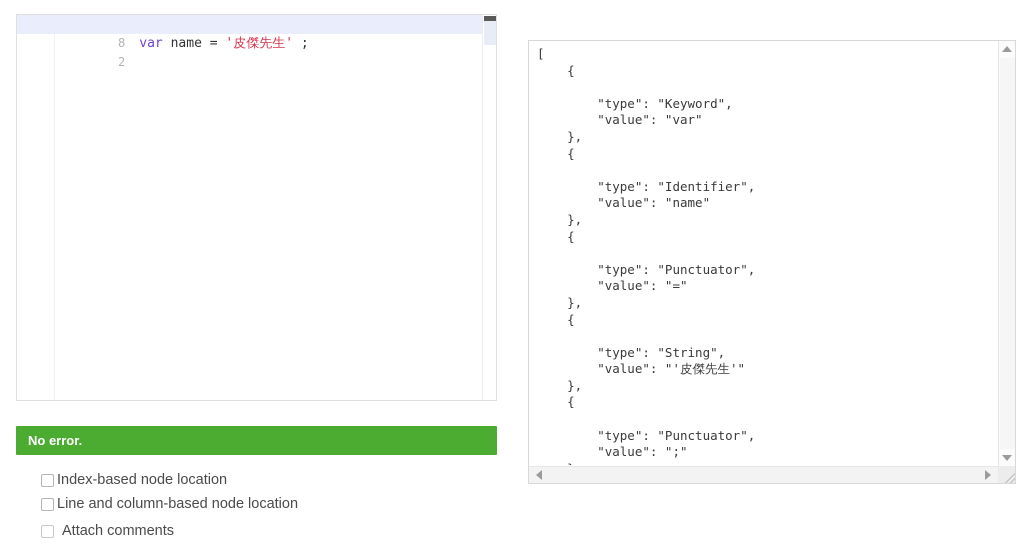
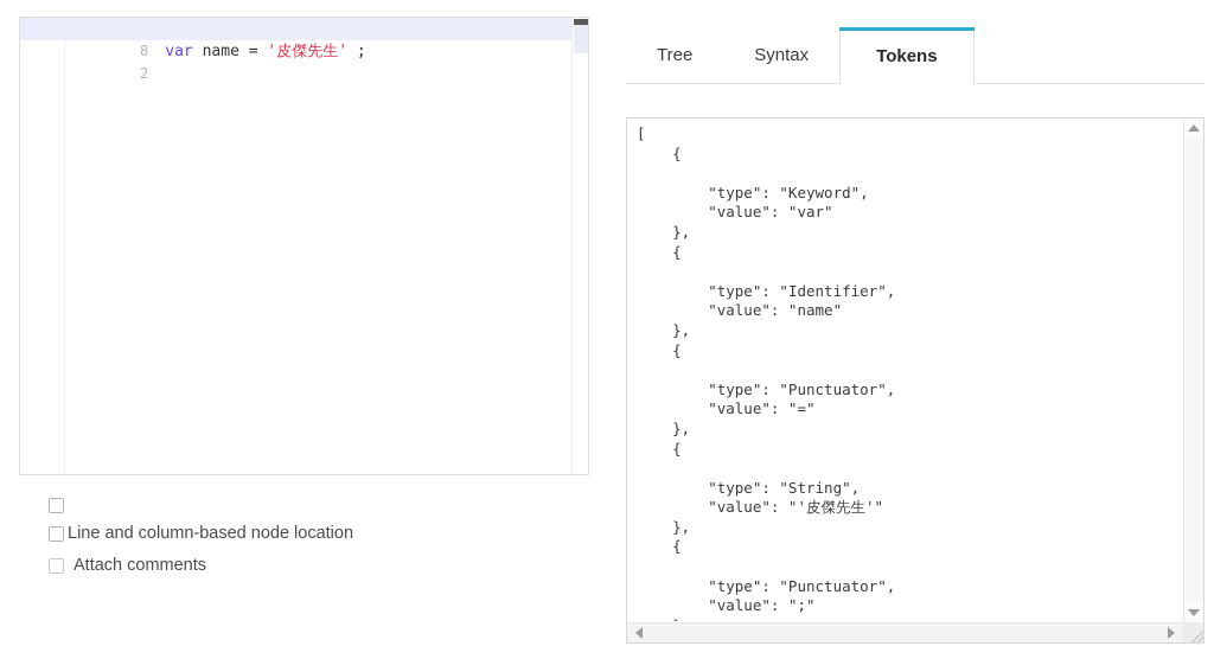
  8 var name = '皮傑先生' ;
  2
- No error.
- Index-based node location
  Line and column-based node location
  Attach comments
+ Tree
+ Syntax
+ Tokens
  [
  {
  "type": "Keyword",
  "value": "var"
  },
  {
  "type": "Identifier",
  "value": "name"
  },
  {
  "type": "Punctuator",
  "value": "="
  },
  {
  "type": "String",
  "value": "'皮傑先生'"
  },
  {
  "type": "Punctuator",
  "value": ";"
